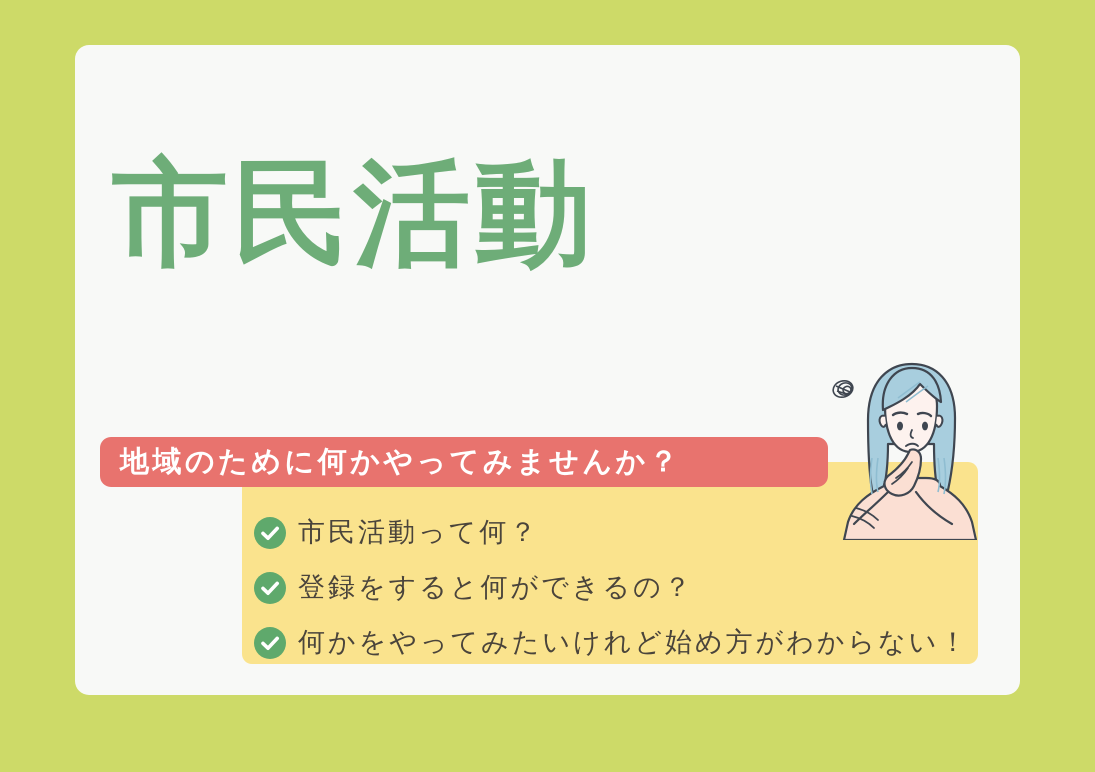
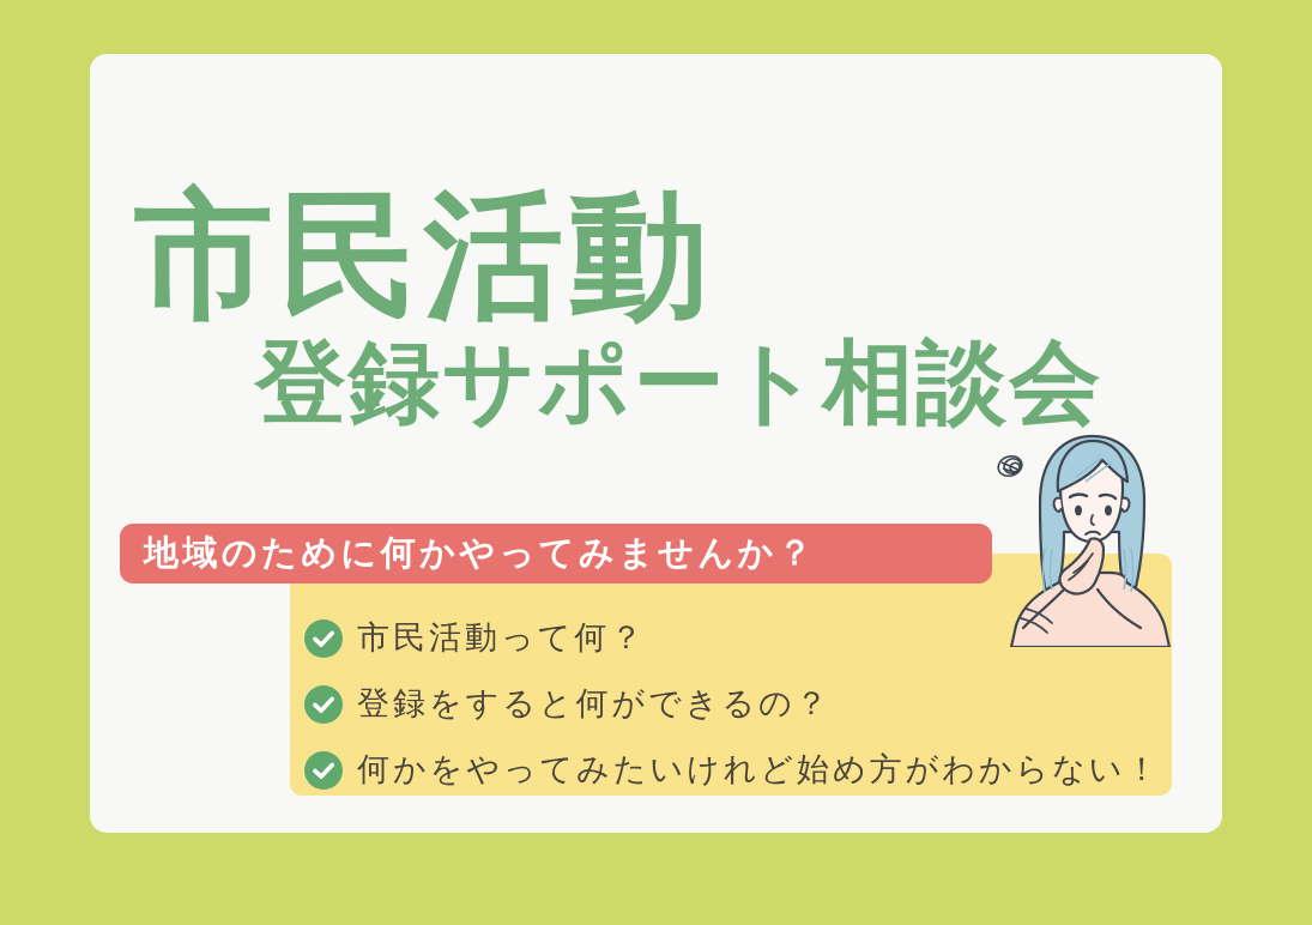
  市民活動
+ 登録サポート相談会
  地域のために何かやってみませんか？
  市民活動って何？
  登録をすると何ができるの？
  何かをやってみたいけれど始め方がわからない！
